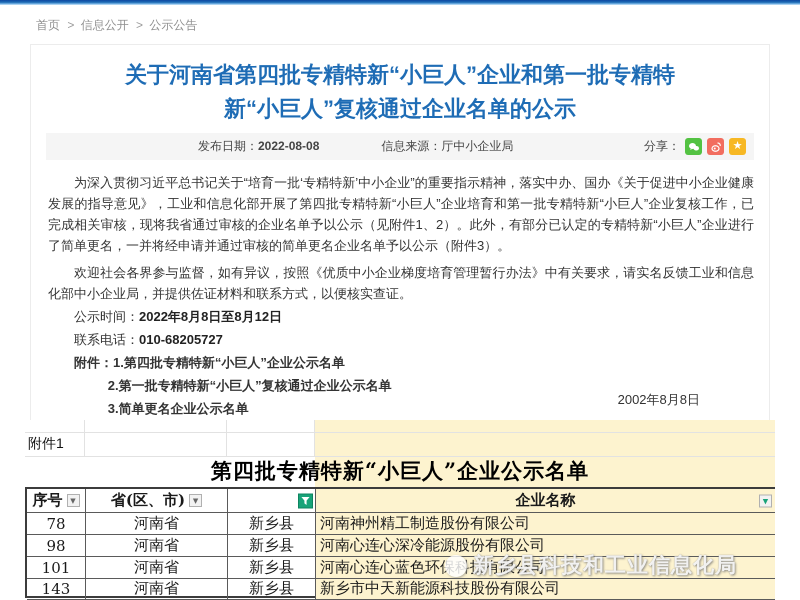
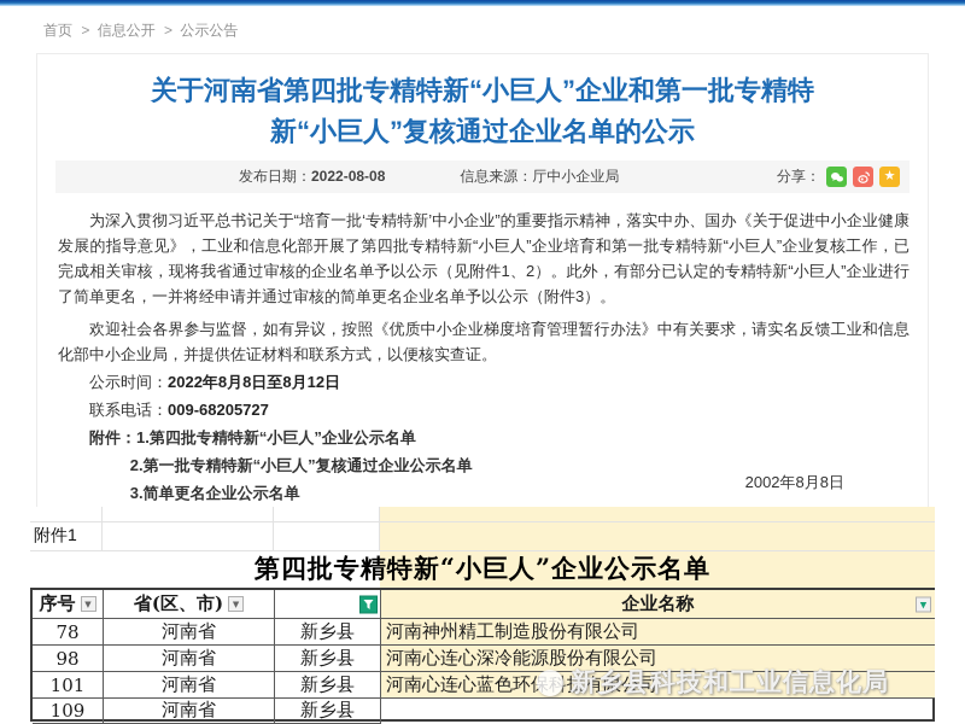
  首页 > 信息公开 > 公示公告
  关于河南省第四批专精特新“小巨人”企业和第一批专精特
  新“小巨人”复核通过企业名单的公示
  发布日期：2022-08-08
  信息来源：厅中小企业局
  分享：
  ★
  为深入贯彻习近平总书记关于“培育一批‘专精特新’中小企业”的重要指示精神，落实中办、国办《关于促进中小企业健康发展的指导意见》，工业和信息化部开展了第四批专精特新“小巨人”企业培育和第一批专精特新“小巨人”企业复核工作，已完成相关审核，现将我省通过审核的企业名单予以公示（见附件1、2）。此外，有部分已认定的专精特新“小巨人”企业进行了简单更名，一并将经申请并通过审核的简单更名企业名单予以公示（附件3）。
  欢迎社会各界参与监督，如有异议，按照《优质中小企业梯度培育管理暂行办法》中有关要求，请实名反馈工业和信息化部中小企业局，并提供佐证材料和联系方式，以便核实查证。
  公示时间：2022年8月8日至8月12日
- 联系电话：010-68205727
+ 联系电话：009-68205727
  附件：1.第四批专精特新“小巨人”企业公示名单
  2.第一批专精特新“小巨人”复核通过企业公示名单
  3.简单更名企业公示名单
  2002年8月8日
  附件1
  第四批专精特新“小巨人”企业公示名单
  序号
  ▼
  省(区、市)
  ▼
  企业名称
  ▼
  78
  河南省
  新乡县
  河南神州精工制造股份有限公司
  98
  河南省
  新乡县
  河南心连心深冷能源股份有限公司
  101
  河南省
  新乡县
  河南心连心蓝色环保科技有限公司
- 143
+ 109
  河南省
  新乡县
- 新乡市中天新能源科技股份有限公司
  新乡县科技和工业信息化局
